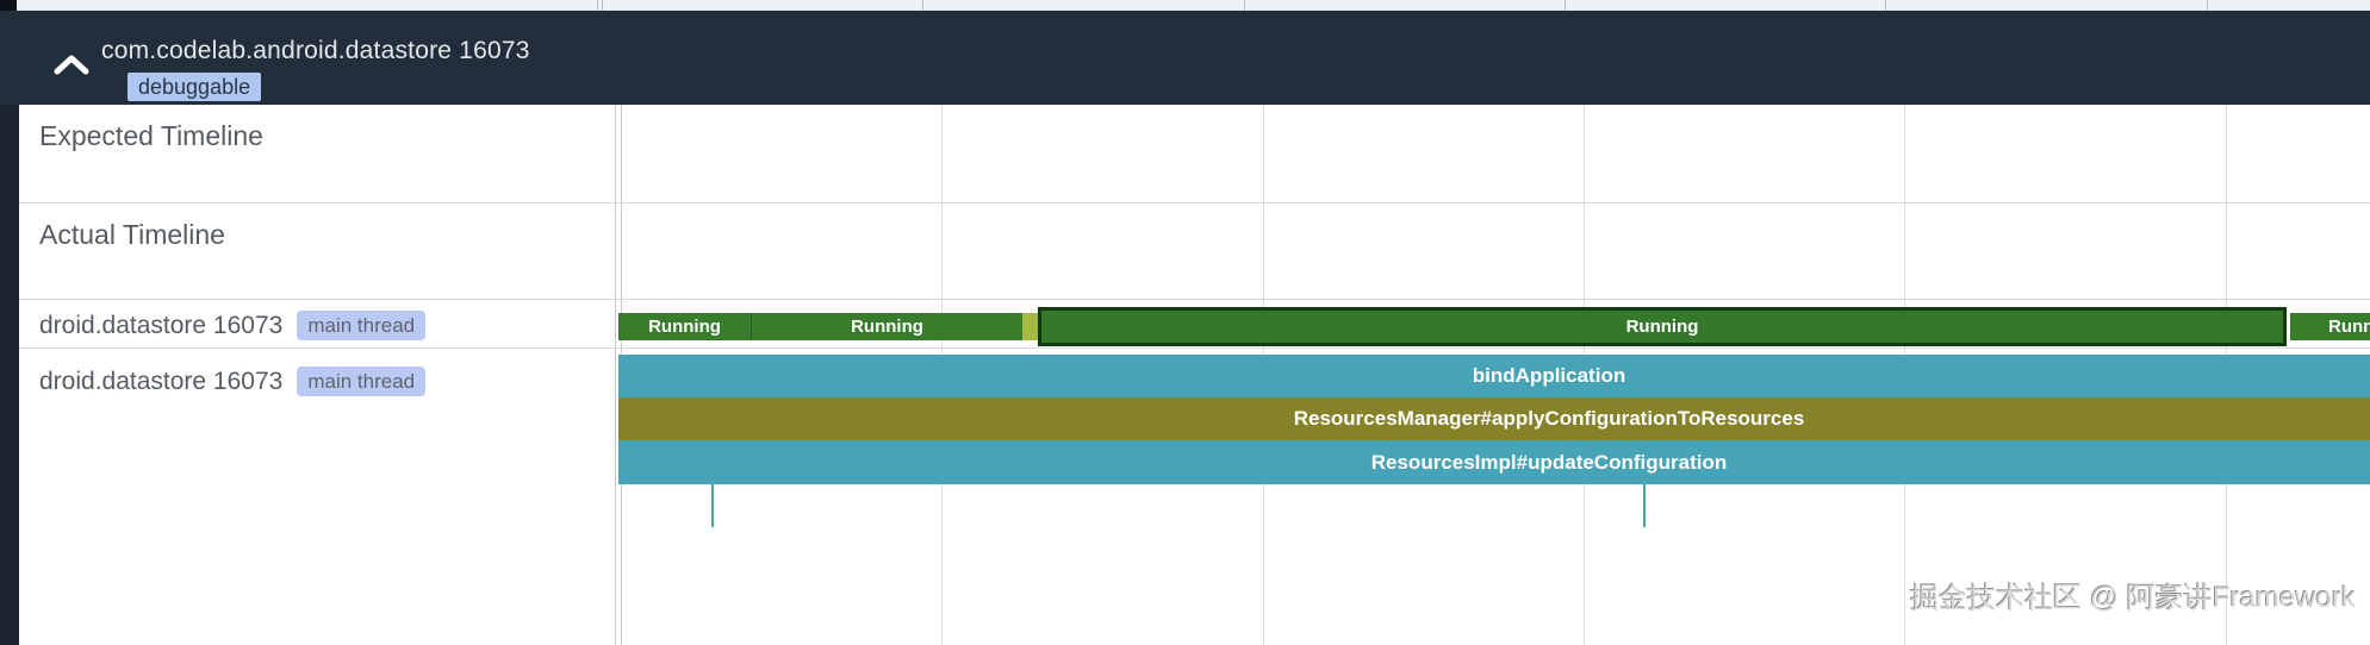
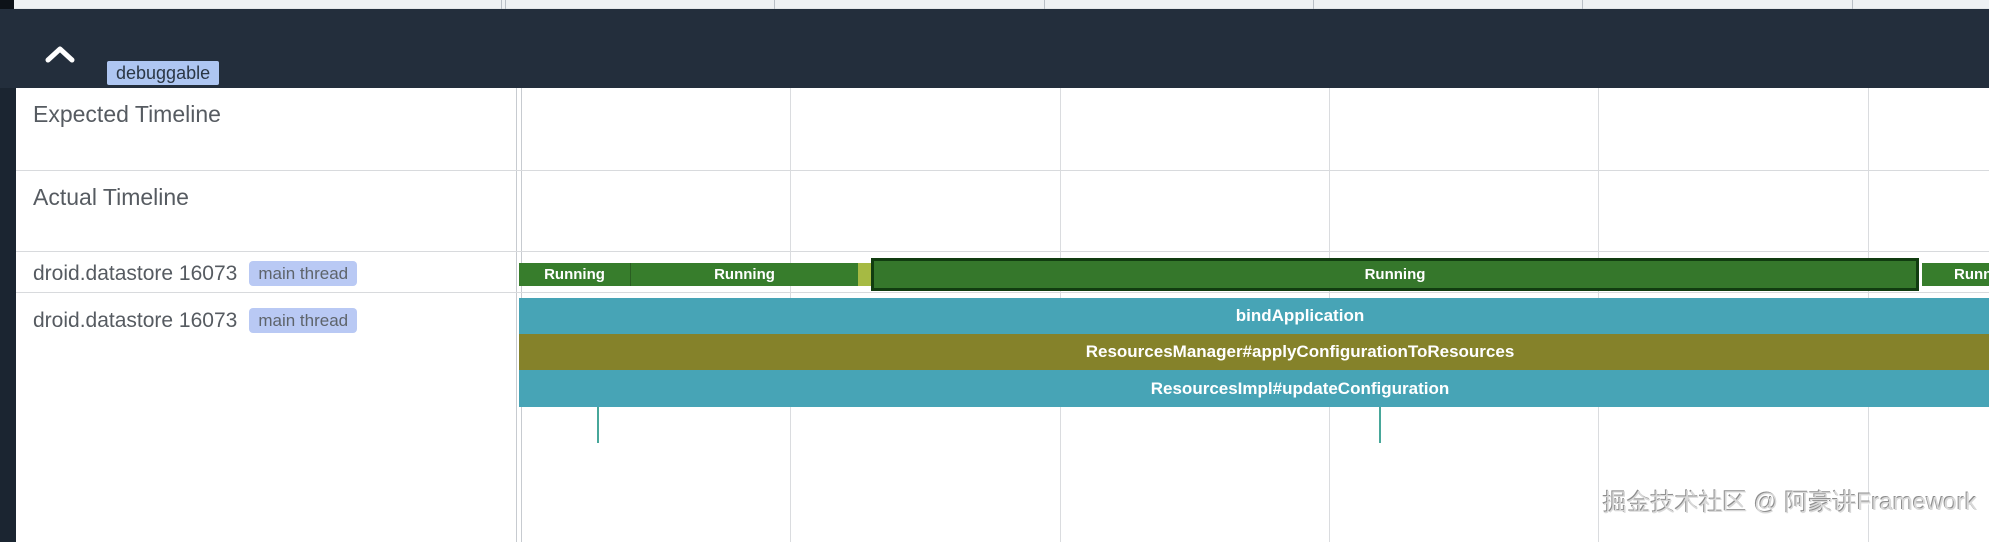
- com.codelab.android.datastore 16073
  debuggable
  Expected Timeline
  Actual Timeline
  droid.datastore 16073
  main thread
  droid.datastore 16073
  main thread
  Running
  Running
  Running
  bindApplication
  ResourcesManager#applyConfigurationToResources
  ResourcesImpl#updateConfiguration
  掘金技术社区 @ 阿豪讲Framework
